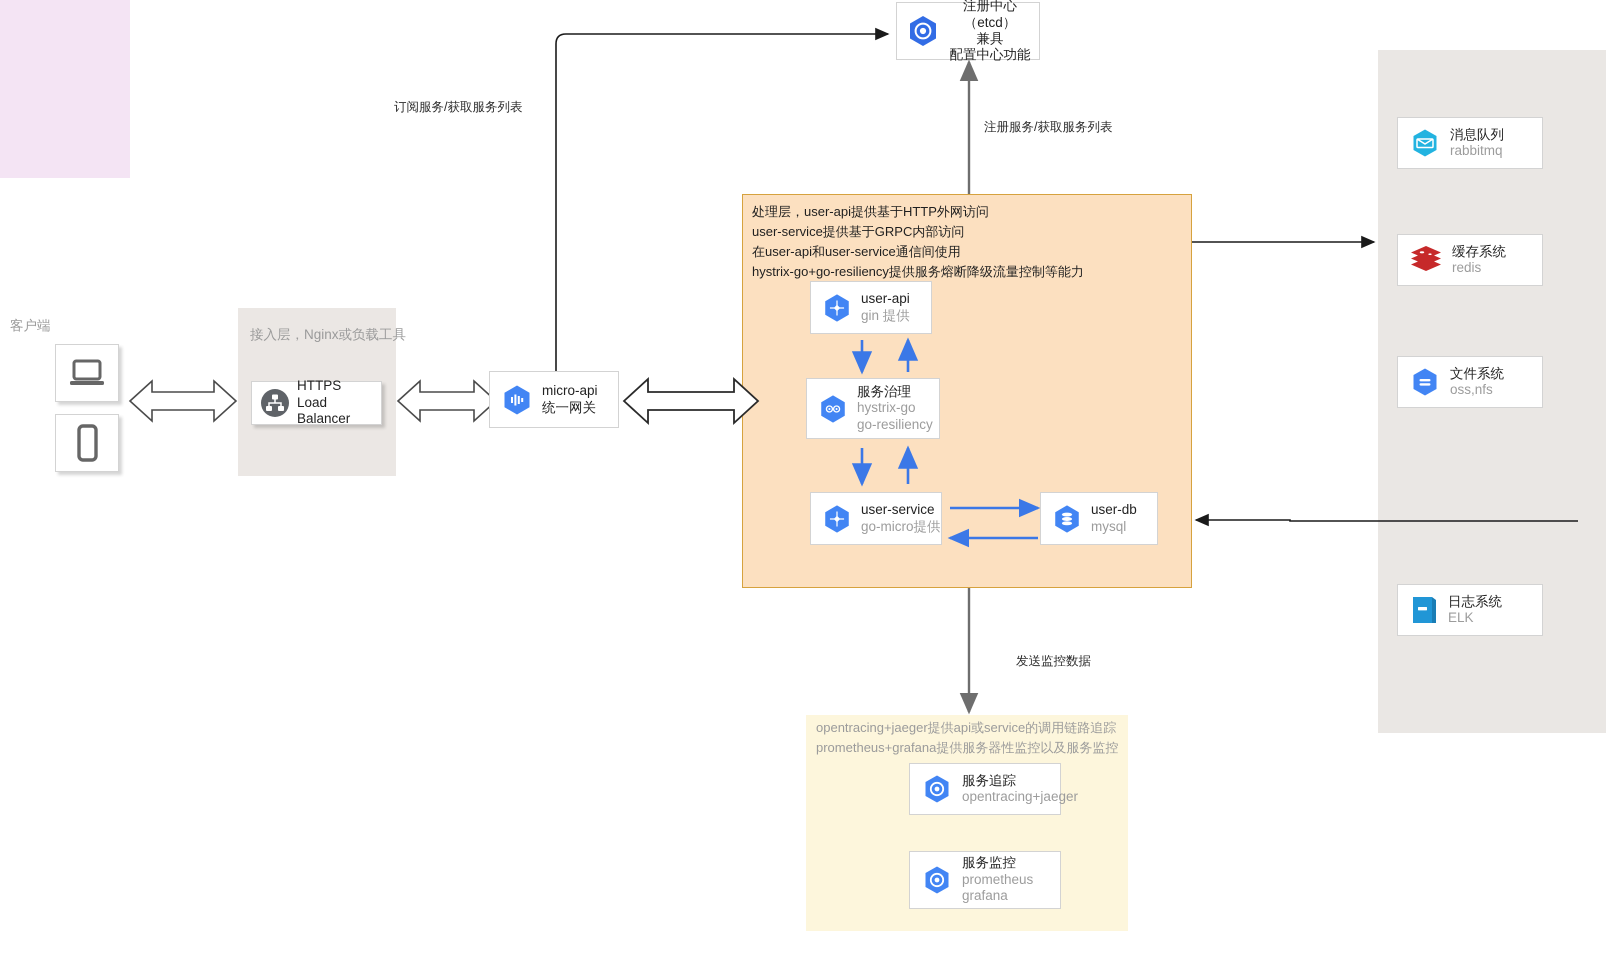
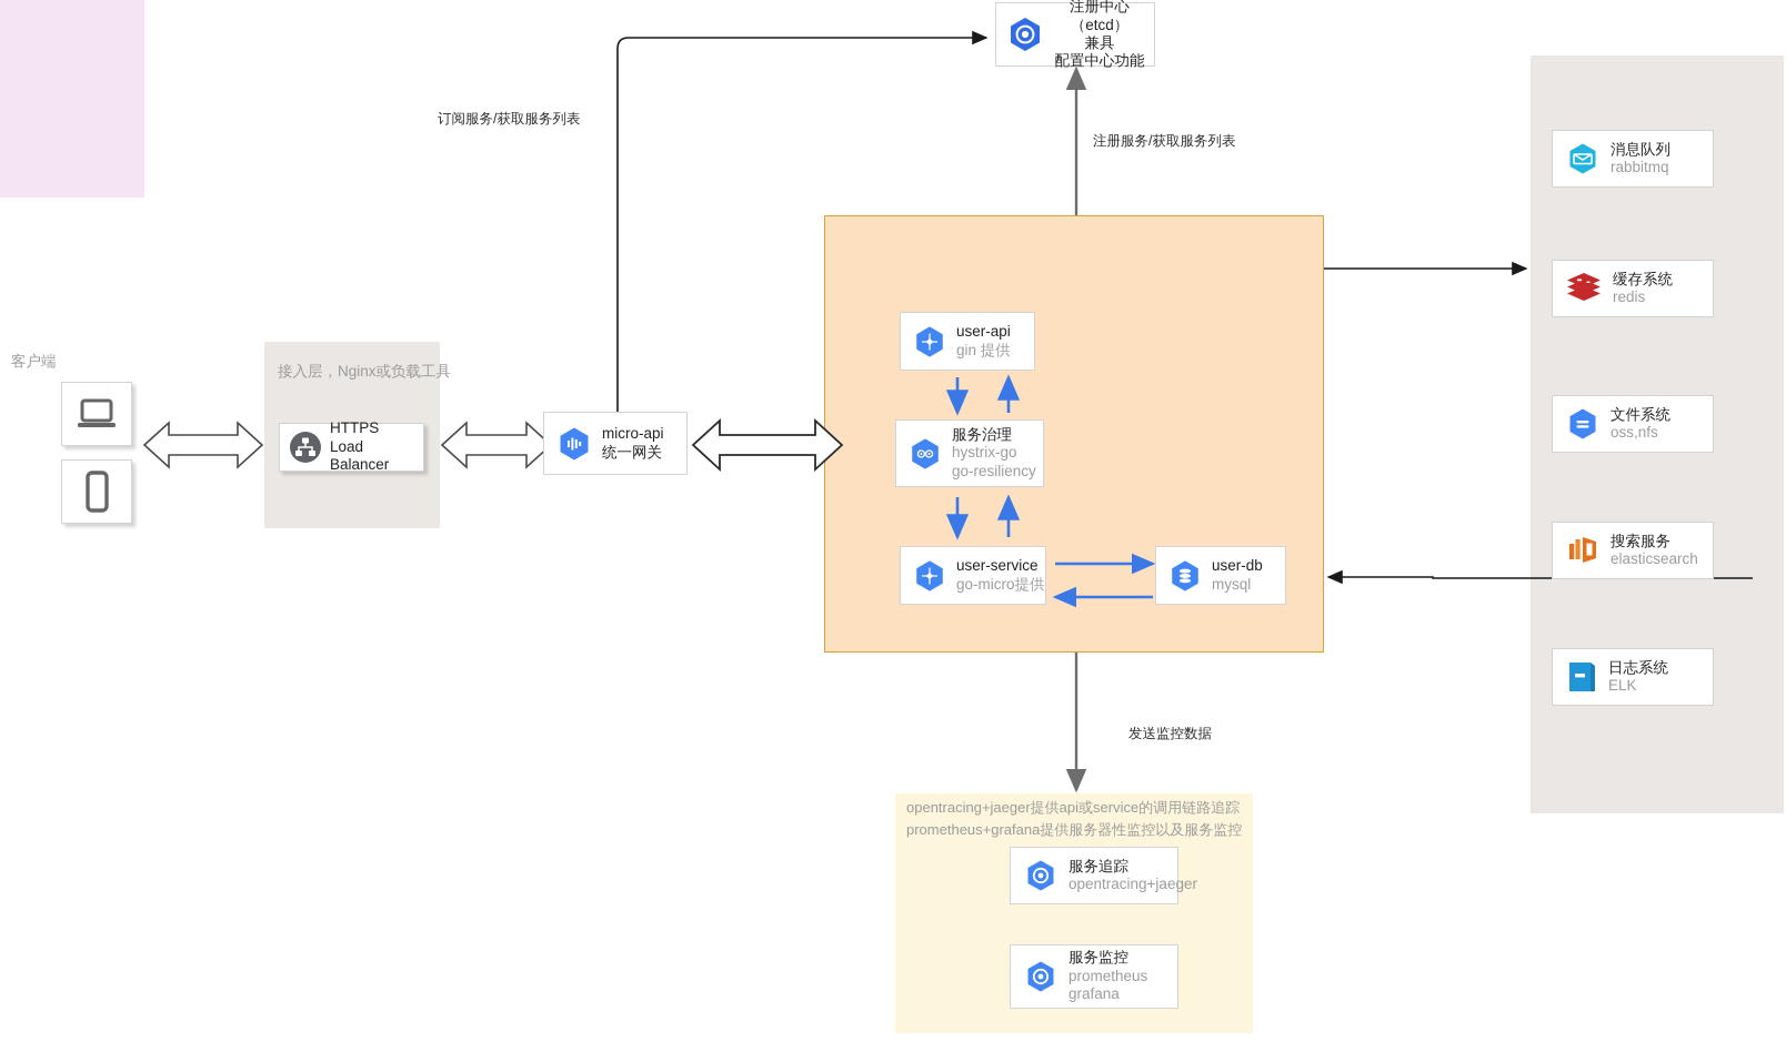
  客户端
  接入层，Nginx或负载工具
- 处理层，user-api提供基于HTTP外网访问
- user-service提供基于GRPC内部访问
- 在user-api和user-service通信间使用
- hystrix-go+go-resiliency提供服务熔断降级流量控制等能力
  opentracing+jaeger提供api或service的调用链路追踪
  prometheus+grafana提供服务器性监控以及服务监控
  订阅服务/获取服务列表
  注册服务/获取服务列表
  发送监控数据
  注册中心（etcd）
  兼具
  配置中心功能
  HTTPS
  Load Balancer
  micro-api
  统一网关
  user-api
  gin 提供
  服务治理
  hystrix-go
  go-resiliency
  user-service
  go-micro提供
  user-db
  mysql
  消息队列
  rabbitmq
  缓存系统
  redis
  文件系统
  oss,nfs
+ 搜索服务
+ elasticsearch
  日志系统
  ELK
  服务追踪
  opentracing+jaeger
  服务监控
  prometheus
  grafana
